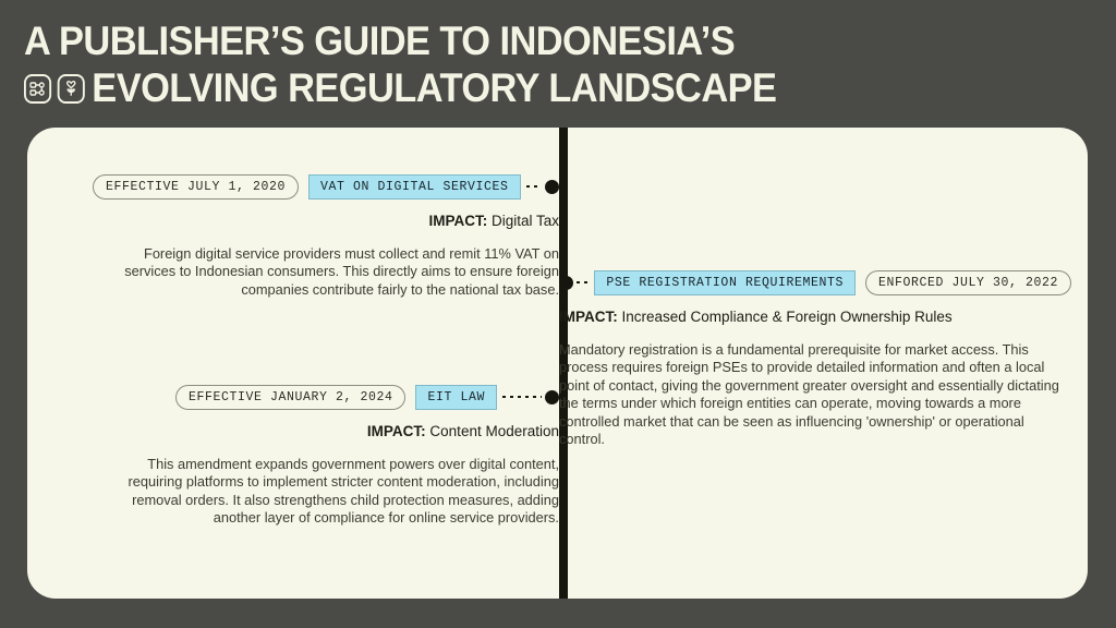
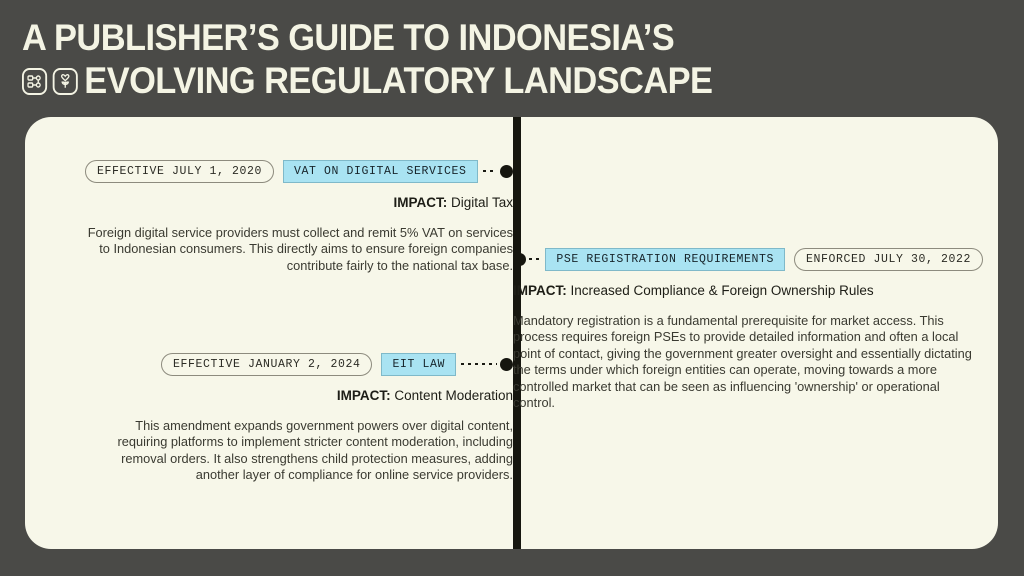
  A PUBLISHER’S GUIDE TO INDONESIA’S
  EVOLVING REGULATORY LANDSCAPE
  EFFECTIVE JULY 1, 2020
  VAT ON DIGITAL SERVICES
  IMPACT: Digital Tax
- Foreign digital service providers must collect and remit 11% VAT on services to Indonesian consumers. This directly aims to ensure foreign companies contribute fairly to the national tax base.
+ Foreign digital service providers must collect and remit 5% VAT on services to Indonesian consumers. This directly aims to ensure foreign companies contribute fairly to the national tax base.
  PSE REGISTRATION REQUIREMENTS
  ENFORCED JULY 30, 2022
  IMPACT: Increased Compliance & Foreign Ownership Rules
  Mandatory registration is a fundamental prerequisite for market access. This process requires foreign PSEs to provide detailed information and often a local point of contact, giving the government greater oversight and essentially dictating the terms under which foreign entities can operate, moving towards a more controlled market that can be seen as influencing 'ownership' or operational control.
  EFFECTIVE JANUARY 2, 2024
  EIT LAW
  IMPACT: Content Moderation
  This amendment expands government powers over digital content, requiring platforms to implement stricter content moderation, including removal orders. It also strengthens child protection measures, adding another layer of compliance for online service providers.
